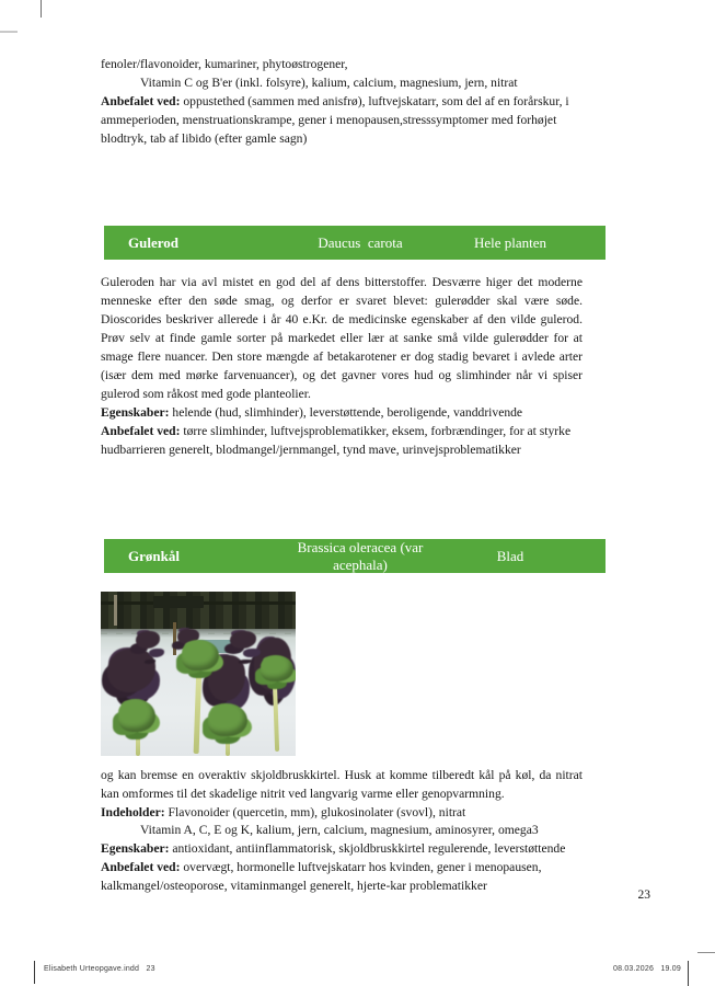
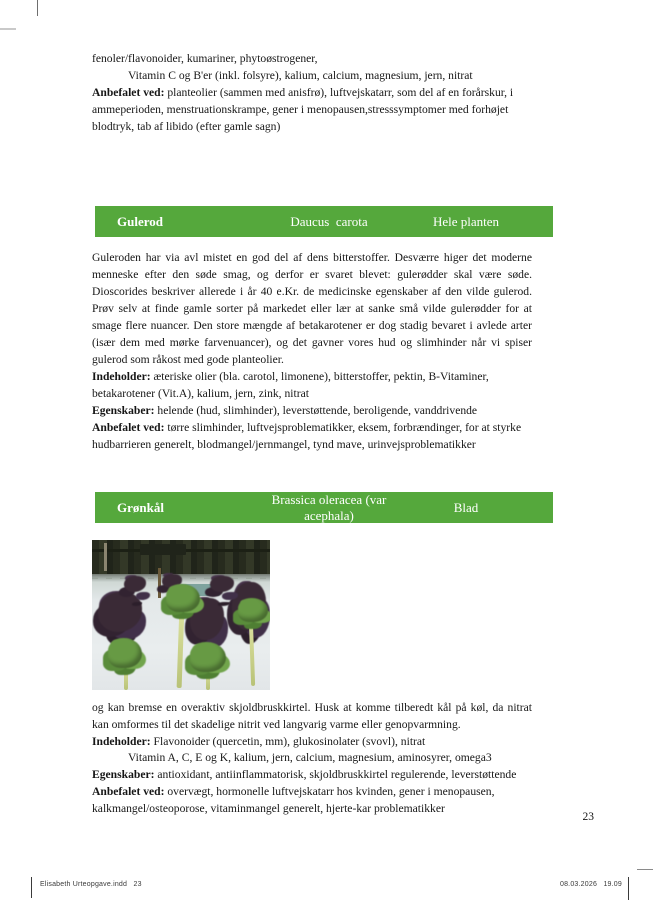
  fenoler/flavonoider, kumariner, phytoøstrogener,
  Vitamin C og B'er (inkl. folsyre), kalium, calcium, magnesium, jern, nitrat
- Anbefalet ved: oppustethed (sammen med anisfrø), luftvejskatarr, som del af en forårskur, i ammeperioden, menstruationskrampe, gener i menopausen,stresssymptomer med forhøjet blodtryk, tab af libido (efter gamle sagn)
+ Anbefalet ved: planteolier (sammen med anisfrø), luftvejskatarr, som del af en forårskur, i ammeperioden, menstruationskrampe, gener i menopausen,stresssymptomer med forhøjet blodtryk, tab af libido (efter gamle sagn)
  Gulerod
  Daucus carota
  Hele planten
  Guleroden har via avl mistet en god del af dens bitterstoffer. Desværre higer det moderne menneske efter den søde smag, og derfor er svaret blevet: gulerødder skal være søde. Dioscorides beskriver allerede i år 40 e.Kr. de medicinske egenskaber af den vilde gulerod. Prøv selv at finde gamle sorter på markedet eller lær at sanke små vilde gulerødder for at smage flere nuancer. Den store mængde af betakarotener er dog stadig bevaret i avlede arter (især dem med mørke farvenuancer), og det gavner vores hud og slimhinder når vi spiser gulerod som råkost med gode planteolier.
+ Indeholder: æteriske olier (bla. carotol, limonene), bitterstoffer, pektin, B-Vitaminer, betakarotener (Vit.A), kalium, jern, zink, nitrat
  Egenskaber: helende (hud, slimhinder), leverstøttende, beroligende, vanddrivende
  Anbefalet ved: tørre slimhinder, luftvejsproblematikker, eksem, forbrændinger, for at styrke hudbarrieren generelt, blodmangel/jernmangel, tynd mave, urinvejsproblematikker
  Grønkål
  Brassica oleracea (var acephala)
  Blad
  og kan bremse en overaktiv skjoldbruskkirtel. Husk at komme tilberedt kål på køl, da nitrat kan omformes til det skadelige nitrit ved langvarig varme eller genopvarmning.
  Indeholder: Flavonoider (quercetin, mm), glukosinolater (svovl), nitrat
  Vitamin A, C, E og K, kalium, jern, calcium, magnesium, aminosyrer, omega3
  Egenskaber: antioxidant, antiinflammatorisk, skjoldbruskkirtel regulerende, leverstøttende
  Anbefalet ved: overvægt, hormonelle luftvejskatarr hos kvinden, gener i menopausen, kalkmangel/osteoporose, vitaminmangel generelt, hjerte-kar problematikker
  23
